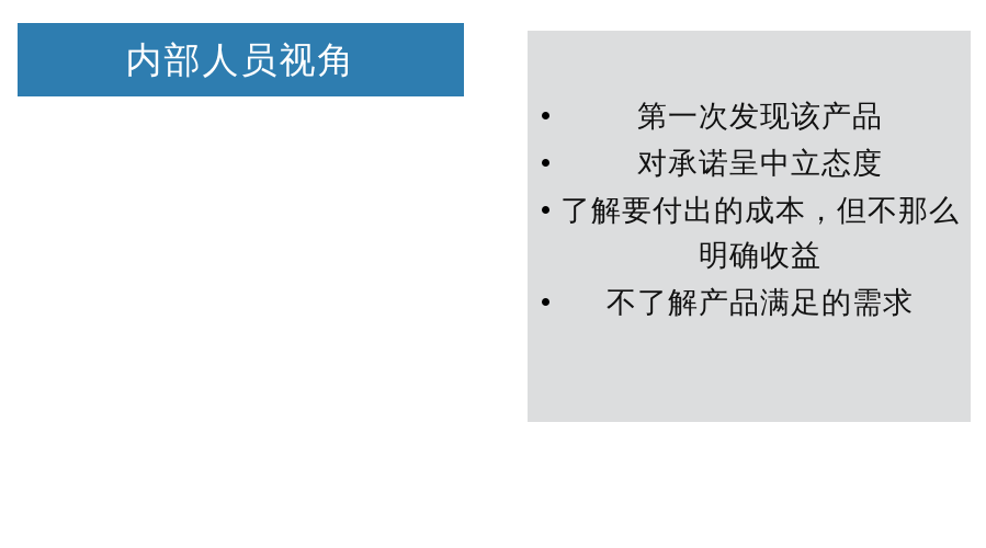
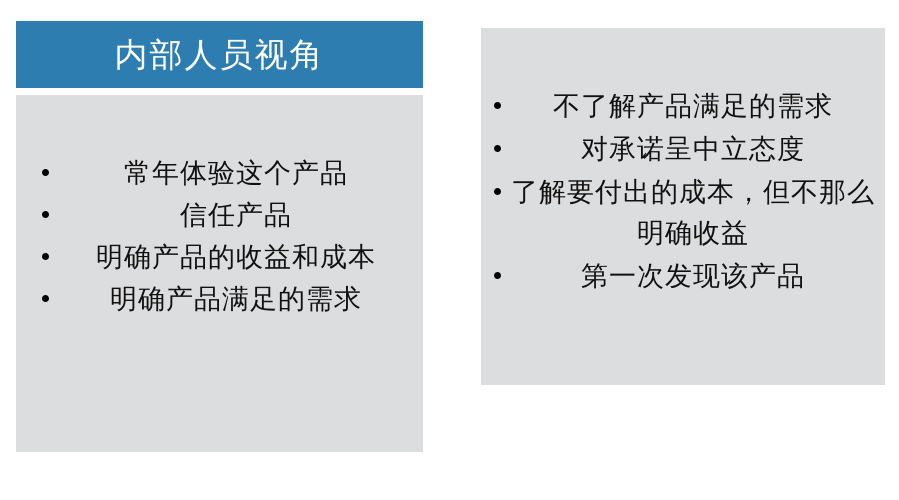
  内部人员视角
+ 常年体验这个产品
+ 信任产品
+ 明确产品的收益和成本
+ 明确产品满足的需求
- 第一次发现该产品
+ 不了解产品满足的需求
  对承诺呈中立态度
  了解要付出的成本，但不那么明确收益
- 不了解产品满足的需求
+ 第一次发现该产品
